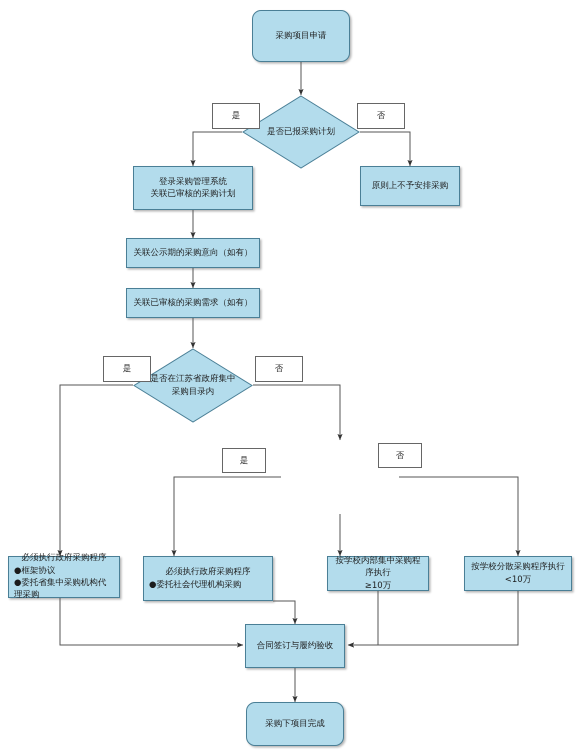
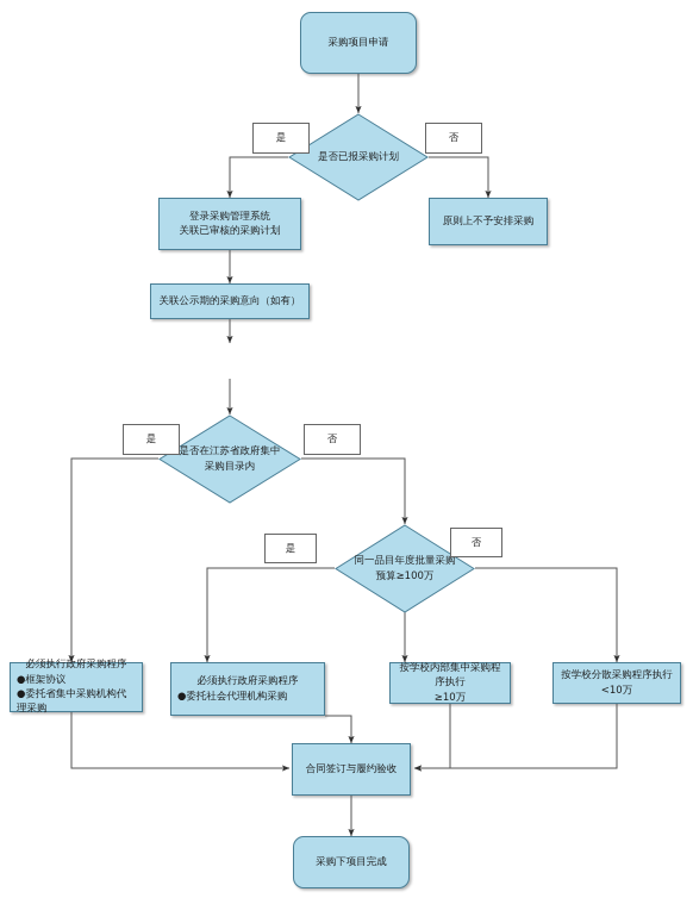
  采购项目申请
  是否已报采购计划
  是
  否
  原则上不予安排采购
  登录采购管理系统
  关联已审核的采购计划
  关联公示期的采购意向（如有）
- 关联已审核的采购需求（如有）
  是否在江苏省政府集中
  采购目录内
  是
  否
+ 同一品目年度批量采购
+ 预算≥100万
  是
  否
  必须执行政府采购程序
  ●框架协议
  ●委托省集中采购机构代理采购
  必须执行政府采购程序
  ●委托社会代理机构采购
  按学校内部集中采购程序执行
  ≥10万
  按学校分散采购程序执行
  <10万
  合同签订与履约验收
  采购下项目完成
